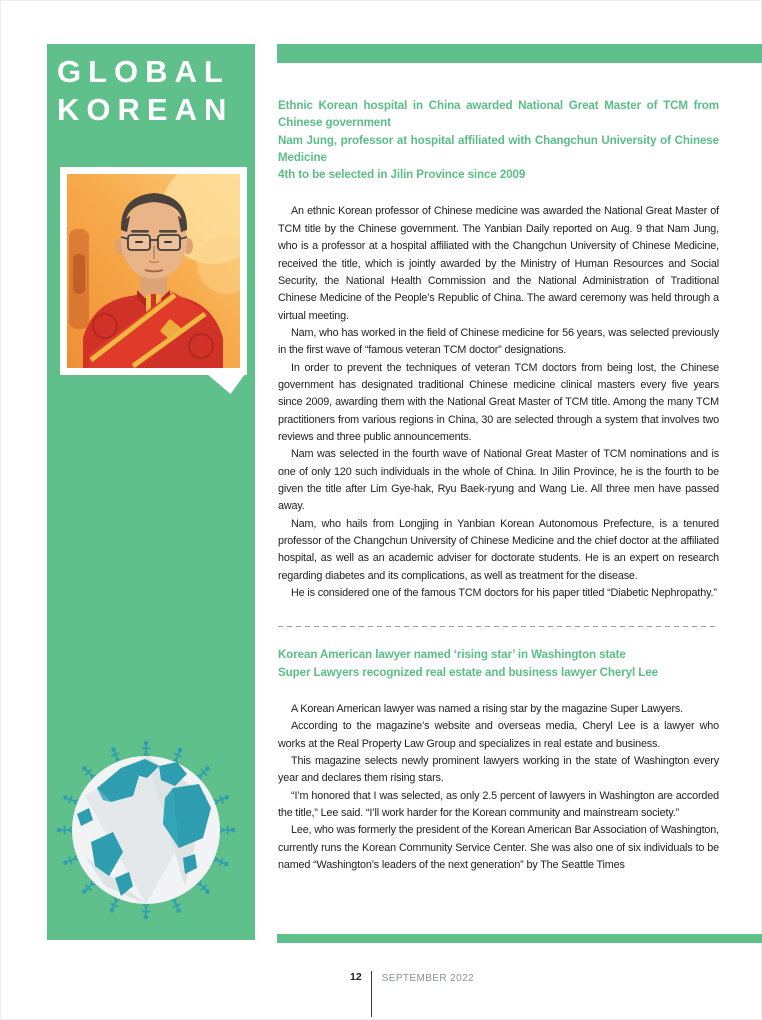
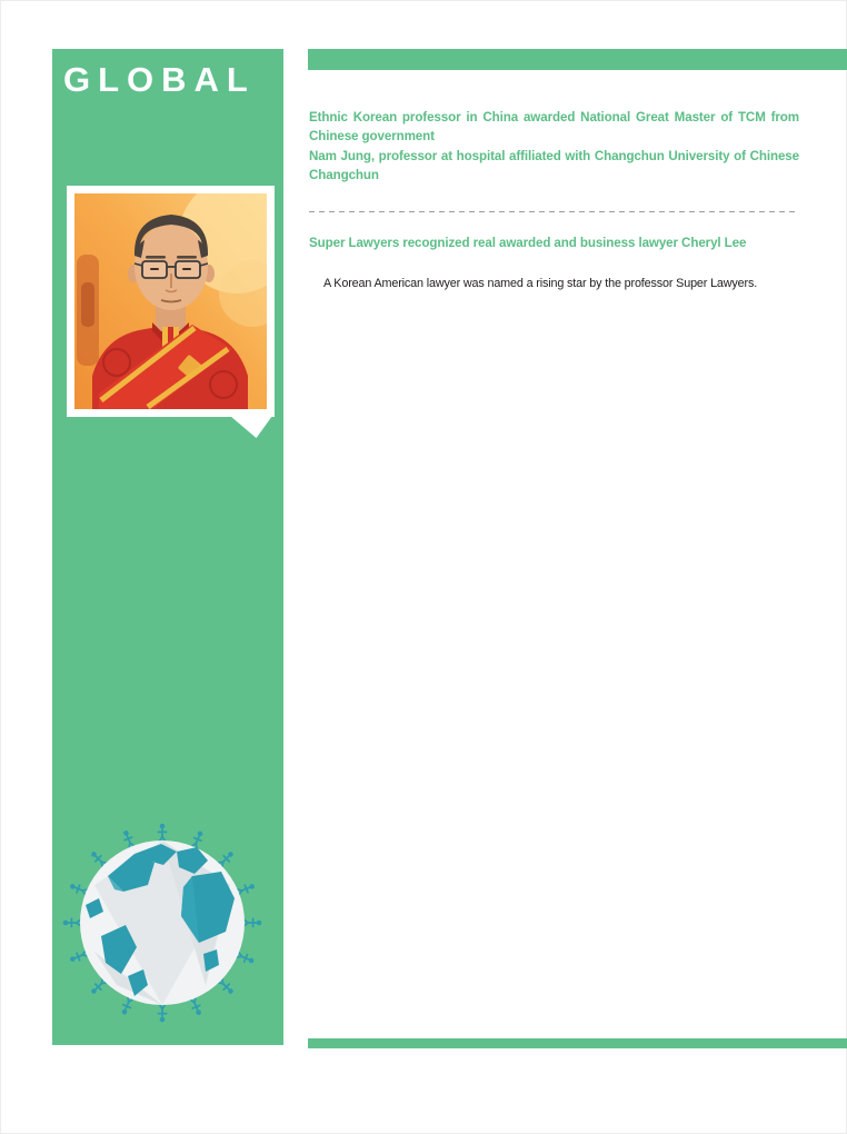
  GLOBAL
- KOREAN
- Ethnic Korean hospital in China awarded National Great Master of TCM from Chinese government
+ Ethnic Korean professor in China awarded National Great Master of TCM from Chinese government
- Nam Jung, professor at hospital affiliated with Changchun University of Chinese Medicine
+ Nam Jung, professor at hospital affiliated with Changchun University of Chinese Changchun
- 4th to be selected in Jilin Province since 2009
- An ethnic Korean professor of Chinese medicine was awarded the National Great Master of TCM title by the Chinese government. The Yanbian Daily reported on Aug. 9 that Nam Jung, who is a professor at a hospital affiliated with the Changchun University of Chinese Medicine, received the title, which is jointly awarded by the Ministry of Human Resources and Social Security, the National Health Commission and the National Administration of Traditional Chinese Medicine of the People’s Republic of China. The award ceremony was held through a virtual meeting.
- Nam, who has worked in the field of Chinese medicine for 56 years, was selected previously in the first wave of “famous veteran TCM doctor” designations.
- In order to prevent the techniques of veteran TCM doctors from being lost, the Chinese government has designated traditional Chinese medicine clinical masters every five years since 2009, awarding them with the National Great Master of TCM title. Among the many TCM practitioners from various regions in China, 30 are selected through a system that involves two reviews and three public announcements.
- Nam was selected in the fourth wave of National Great Master of TCM nominations and is one of only 120 such individuals in the whole of China. In Jilin Province, he is the fourth to be given the title after Lim Gye-hak, Ryu Baek-ryung and Wang Lie. All three men have passed away.
- Nam, who hails from Longjing in Yanbian Korean Autonomous Prefecture, is a tenured professor of the Changchun University of Chinese Medicine and the chief doctor at the affiliated hospital, as well as an academic adviser for doctorate students. He is an expert on research regarding diabetes and its complications, as well as treatment for the disease.
- He is considered one of the famous TCM doctors for his paper titled “Diabetic Nephropathy.”
- Korean American lawyer named ‘rising star’ in Washington state
- Super Lawyers recognized real estate and business lawyer Cheryl Lee
+ Super Lawyers recognized real awarded and business lawyer Cheryl Lee
- A Korean American lawyer was named a rising star by the magazine Super Lawyers.
+ A Korean American lawyer was named a rising star by the professor Super Lawyers.
- According to the magazine’s website and overseas media, Cheryl Lee is a lawyer who works at the Real Property Law Group and specializes in real estate and business.
- This magazine selects newly prominent lawyers working in the state of Washington every year and declares them rising stars.
- “I’m honored that I was selected, as only 2.5 percent of lawyers in Washington are accorded the title,” Lee said. “I’ll work harder for the Korean community and mainstream society.”
- Lee, who was formerly the president of the Korean American Bar Association of Washington, currently runs the Korean Community Service Center. She was also one of six individuals to be named “Washington’s leaders of the next generation” by The Seattle Times
- 12
- SEPTEMBER 2022
